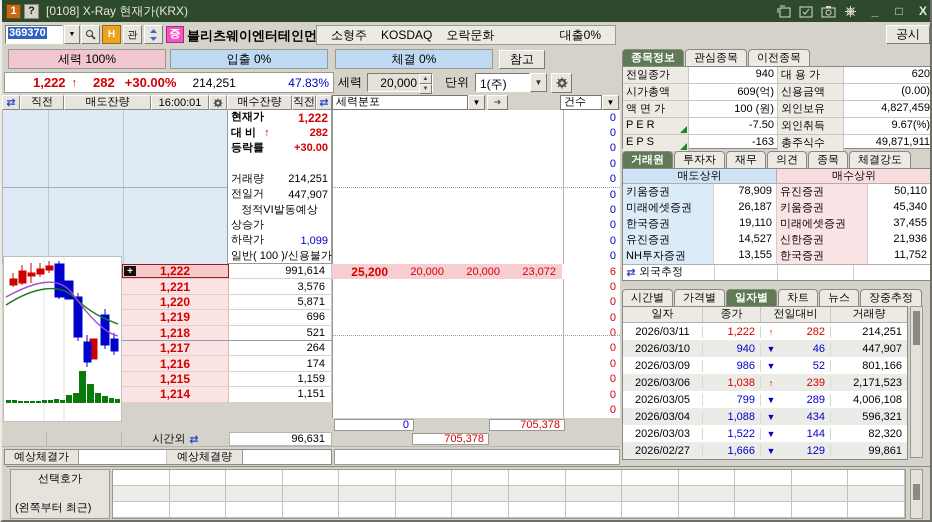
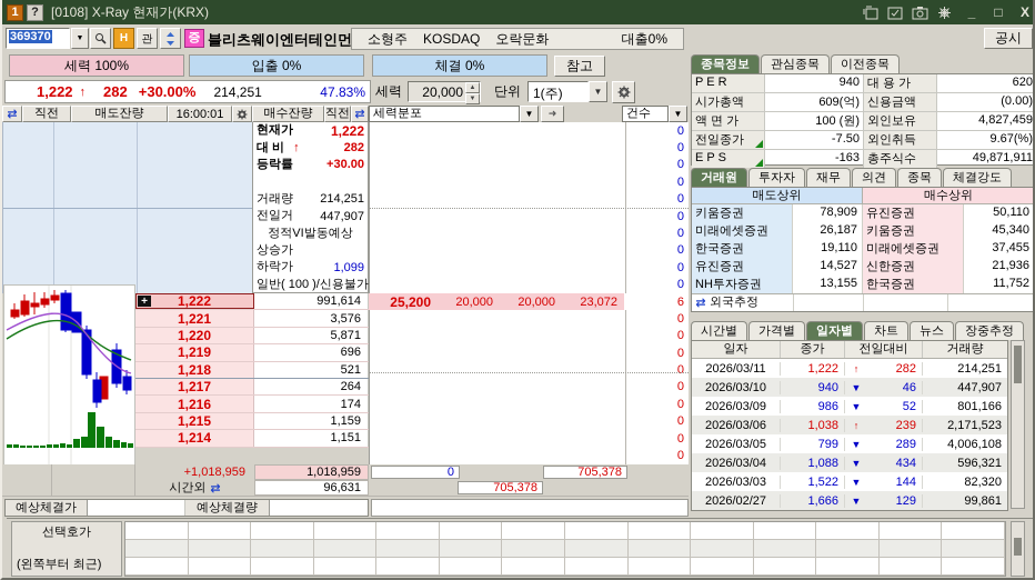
  1
  ?
  [0108] X-Ray 현재가(KRX)
  _
  □
  X
  369370
  H
  관
  증
  블리츠웨이엔터테인먼
  소형주
  KOSDAQ
  오락문화
  대출0%
  공시
  세력 100%
  입출 0%
  체결 0%
  참고
  1,222
  ↑
  282
  +30.00%
  214,251
  47.83%
  세력
  20,000
  단위
  1(주)
  ▼
  ⇄
  직전
  매도잔량
  16:00:01
  매수잔량
  직전
  ⇄
  현재가
  1,222
  대 비
  ↑
  282
  등락률
  +30.00
  거래량
  214,251
  전일거
  447,907
  정적VI발동예상
  상승가
  하락가
  1,099
  일반( 100 )/신용불가
  1,222
  +
  991,614
  1,221
  3,576
  1,220
  5,871
  1,219
  696
  1,218
  521
  1,217
  264
  1,216
  174
  1,215
  1,159
  1,214
  1,151
+ +1,018,959
+ 1,018,959
  시간외
  ⇄
  96,631
  예상체결가
  예상체결량
  세력분포
  ▼
  ➜
  건수
  ▼
  0
  0
  0
  0
  0
  0
  0
  0
  0
  0
  25,200
  20,000
  20,000
  23,072
  6
  0
  0
  0
  0
  0
  0
  0
  0
  0
  0
  705,378
  705,378
  종목정보
  관심종목
  이전종목
- 전일종가
+ P E R
  940
  대 용 가
  620
  시가총액
  609(억)
  신용금액
  (0.00)
  액 면 가
  100 (원)
  외인보유
  4,827,459
- P E R
+ 전일종가
  -7.50
  외인취득
  9.67(%)
  E P S
  -163
  총주식수
  49,871,911
  거래원
  투자자
  재무
  의견
  종목
  체결강도
  매도상위
  매수상위
  키움증권
  78,909
  유진증권
  50,110
  미래에셋증권
  26,187
  키움증권
  45,340
  한국증권
  19,110
  미래에셋증권
  37,455
  유진증권
  14,527
  신한증권
  21,936
  NH투자증권
  13,155
  한국증권
  11,752
  ⇄
  외국추정
  시간별
  가격별
  일자별
  차트
  뉴스
  장중추정
  일자
  종가
  전일대비
  거래량
  2026/03/11
  1,222
  ↑
  282
  214,251
  2026/03/10
  940
  ▼
  46
  447,907
  2026/03/09
  986
  ▼
  52
  801,166
  2026/03/06
  1,038
  ↑
  239
  2,171,523
  2026/03/05
  799
  ▼
  289
  4,006,108
  2026/03/04
  1,088
  ▼
  434
  596,321
  2026/03/03
  1,522
  ▼
  144
  82,320
  2026/02/27
  1,666
  ▼
  129
  99,861
  선택호가
  (왼쪽부터 최근)
